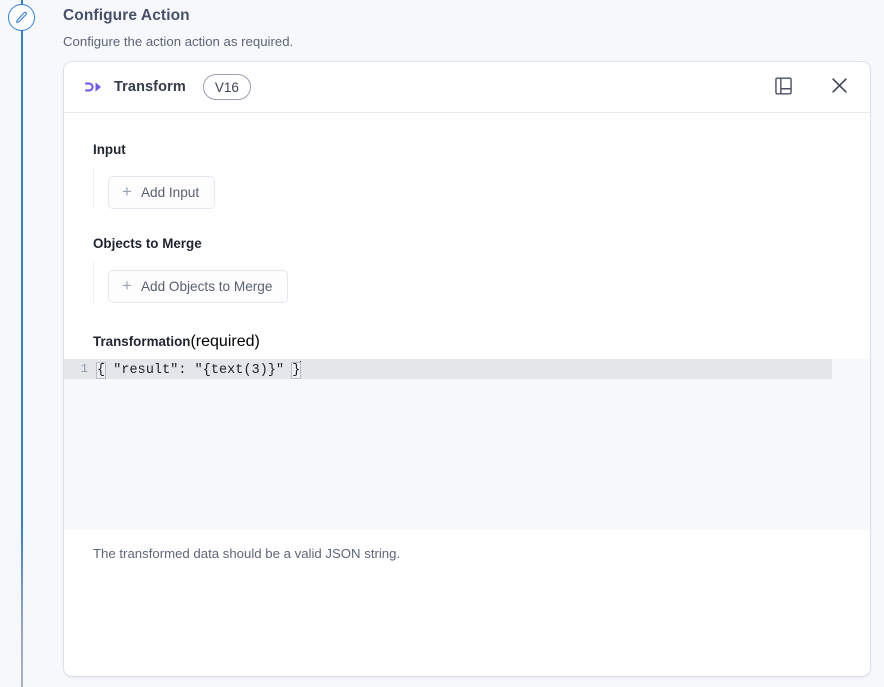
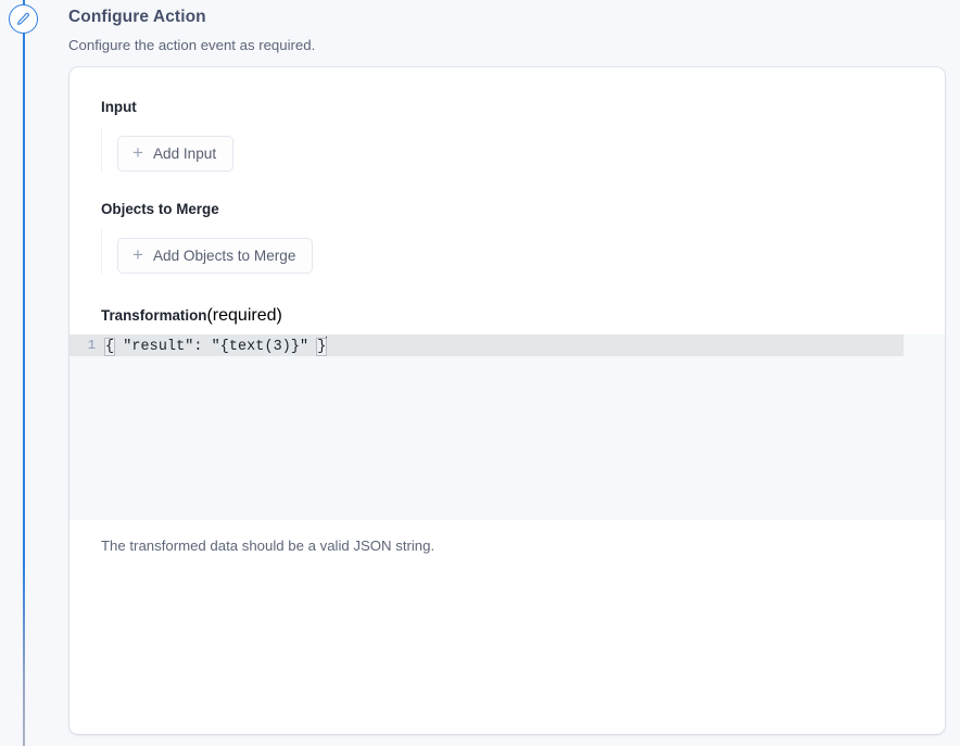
  Configure Action
- Configure the action action as required.
+ Configure the action event as required.
- Transform
- V16
  Input
  +
  Add Input
  Objects to Merge
  +
  Add Objects to Merge
  Transformation(required)
  1
  { "result": "{text(3)}" }
  The transformed data should be a valid JSON string.
